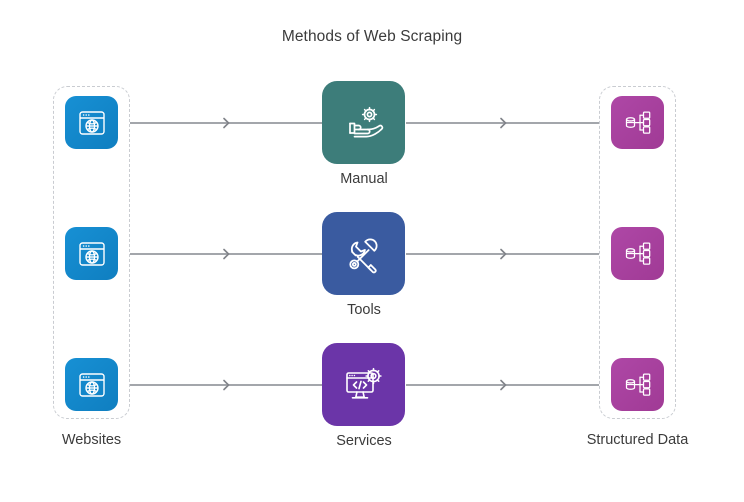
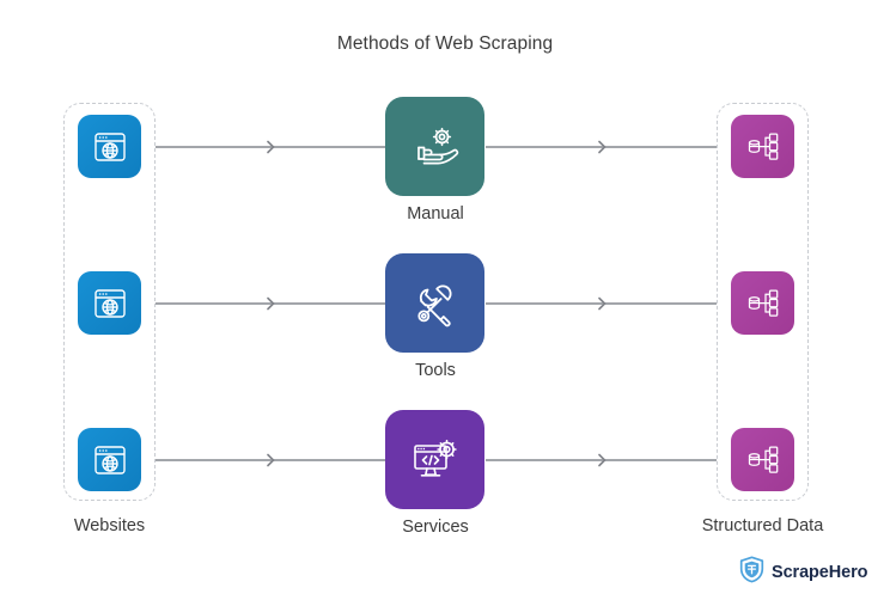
  Methods of Web Scraping
  Manual
  Tools
  Services
  Websites
  Structured Data
+ ScrapeHero
